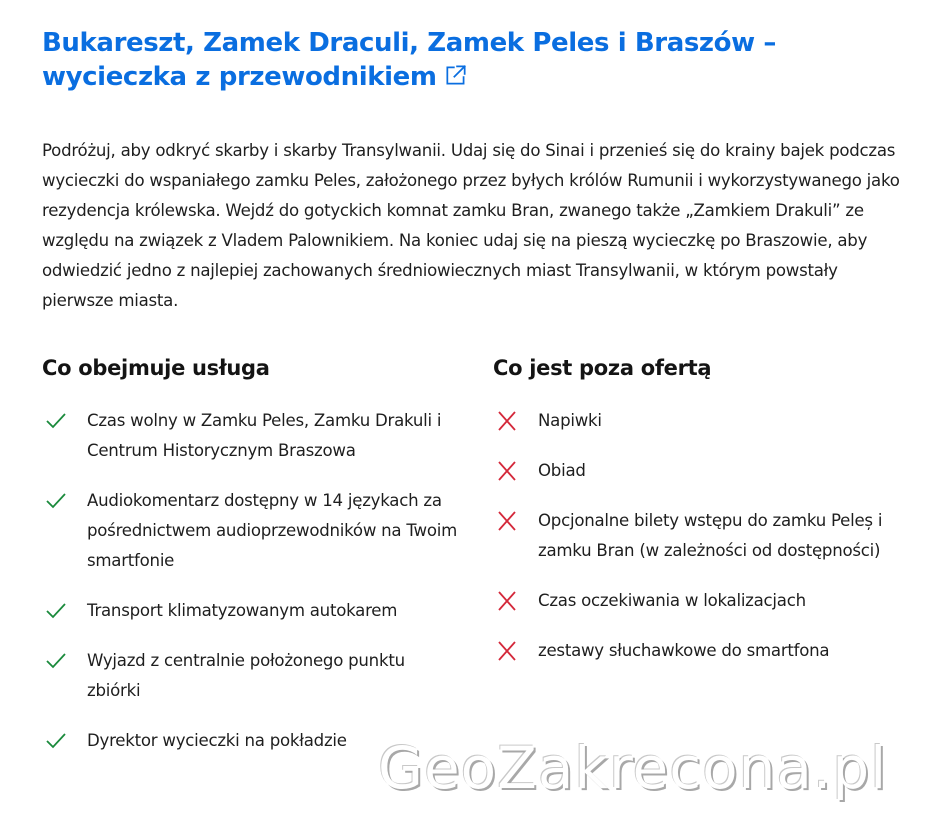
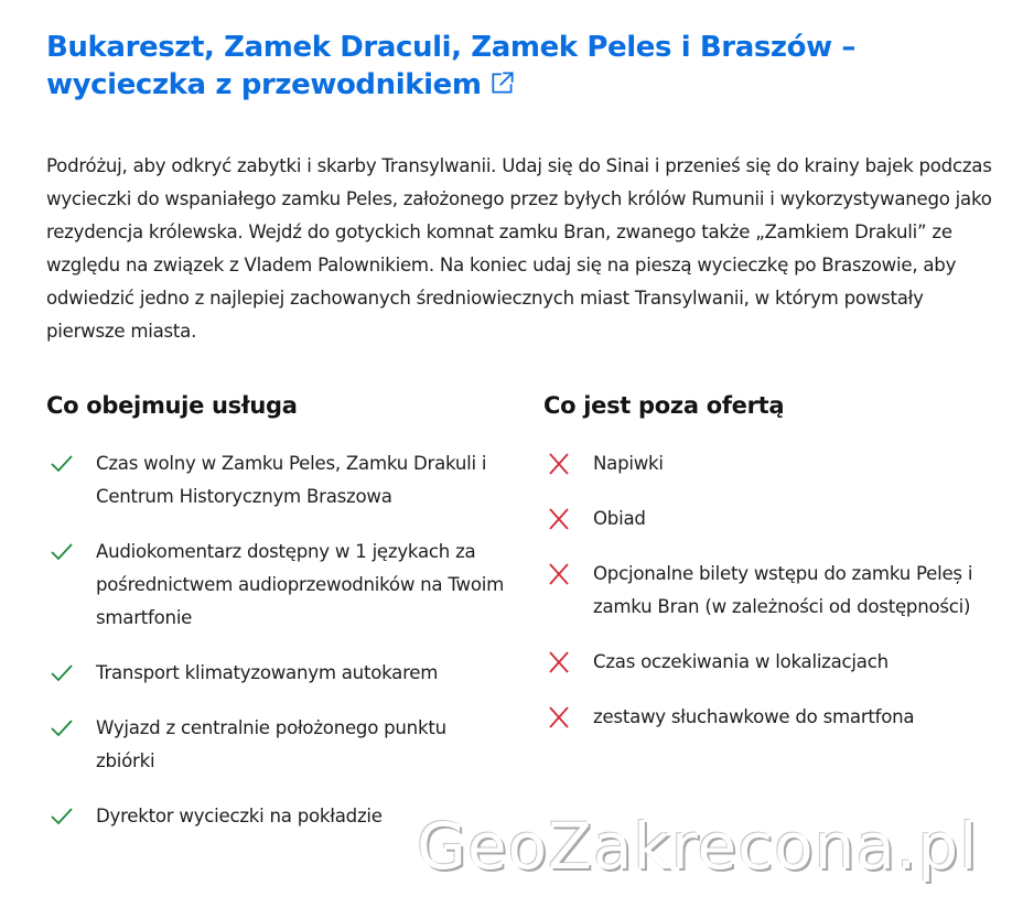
  Bukareszt, Zamek Draculi, Zamek Peles i Braszów – wycieczka z przewodnikiem
- Podróżuj, aby odkryć skarby i skarby Transylwanii. Udaj się do Sinai i przenieś się do krainy bajek podczas wycieczki do wspaniałego zamku Peles, założonego przez byłych królów Rumunii i wykorzystywanego jako rezydencja królewska. Wejdź do gotyckich komnat zamku Bran, zwanego także „Zamkiem Drakuli” ze względu na związek z Vladem Palownikiem. Na koniec udaj się na pieszą wycieczkę po Braszowie, aby odwiedzić jedno z najlepiej zachowanych średniowiecznych miast Transylwanii, w którym powstały pierwsze miasta.
+ Podróżuj, aby odkryć zabytki i skarby Transylwanii. Udaj się do Sinai i przenieś się do krainy bajek podczas wycieczki do wspaniałego zamku Peles, założonego przez byłych królów Rumunii i wykorzystywanego jako rezydencja królewska. Wejdź do gotyckich komnat zamku Bran, zwanego także „Zamkiem Drakuli” ze względu na związek z Vladem Palownikiem. Na koniec udaj się na pieszą wycieczkę po Braszowie, aby odwiedzić jedno z najlepiej zachowanych średniowiecznych miast Transylwanii, w którym powstały pierwsze miasta.
  Co obejmuje usługa
  Czas wolny w Zamku Peles, Zamku Drakuli i Centrum Historycznym Braszowa
- Audiokomentarz dostępny w 14 językach za pośrednictwem audioprzewodników na Twoim smartfonie
+ Audiokomentarz dostępny w 1 językach za pośrednictwem audioprzewodników na Twoim smartfonie
  Transport klimatyzowanym autokarem
  Wyjazd z centralnie położonego punktu zbiórki
  Dyrektor wycieczki na pokładzie
  Co jest poza ofertą
  Napiwki
  Obiad
  Opcjonalne bilety wstępu do zamku Peleș i zamku Bran (w zależności od dostępności)
  Czas oczekiwania w lokalizacjach
  zestawy słuchawkowe do smartfona
  GeoZakrecona.pl
